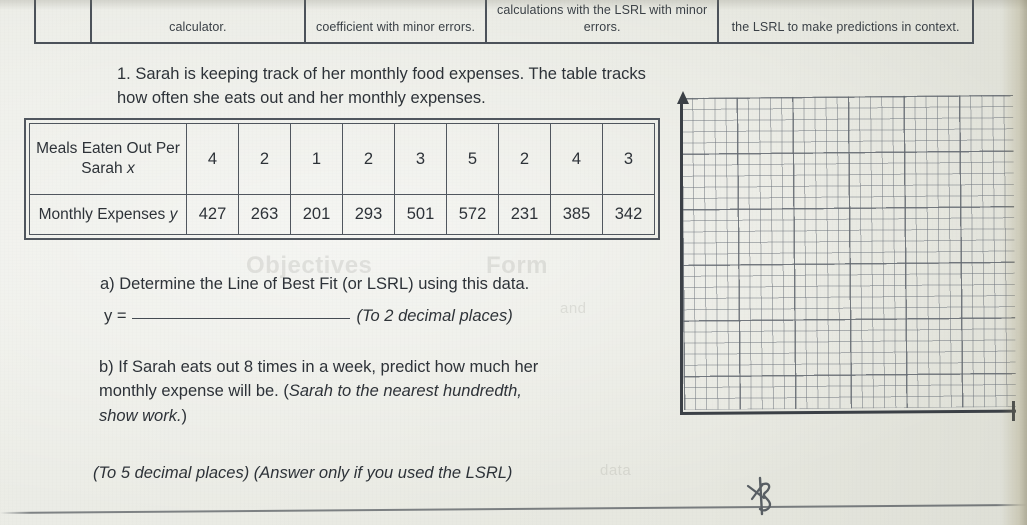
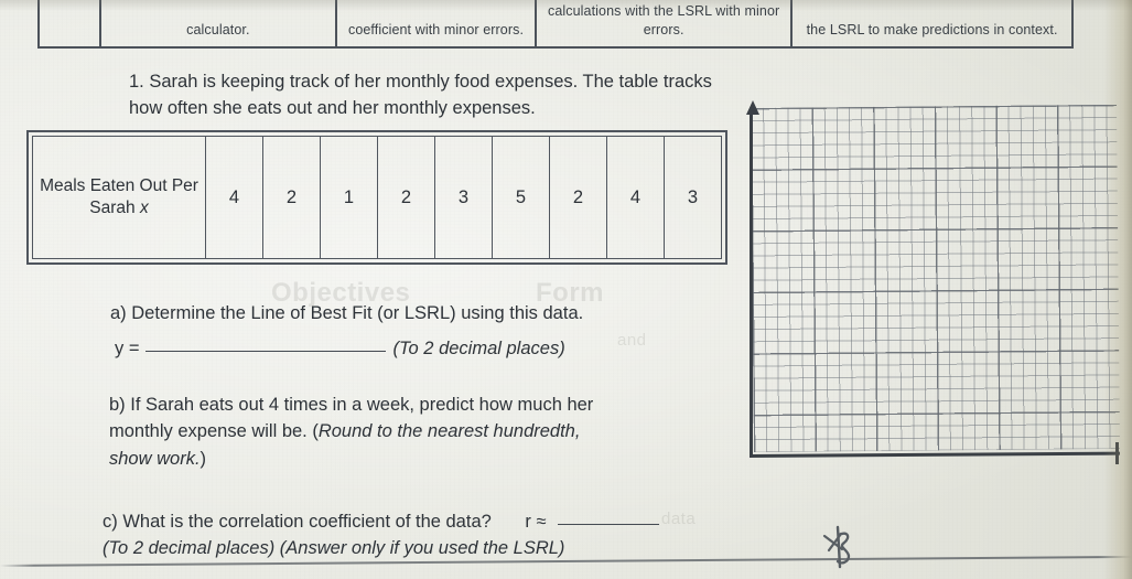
  Objectives
  Form
  calculator.
  coefficient with minor errors.
  the LSRL to make predictions in context.
  1. Sarah is keeping track of her monthly food expenses. The table tracks how often she eats out and her monthly expenses.
  Meals Eaten Out Per Sarah x	4	2	1	2	3	5	2	4	3
- Monthly Expenses y	427	263	201	293	501	572	231	385	342
  a) Determine the Line of Best Fit (or LSRL) using this data.
  y =
  (To 2 decimal places)
- b) If Sarah eats out 8 times in a week, predict how much her
+ b) If Sarah eats out 4 times in a week, predict how much her
- monthly expense will be. (Sarah to the nearest hundredth,
+ monthly expense will be. (Round to the nearest hundredth,
  show work.)
+ c) What is the correlation coefficient of the data? r ≈
- (To 5 decimal places) (Answer only if you used the LSRL)
+ (To 2 decimal places) (Answer only if you used the LSRL)
